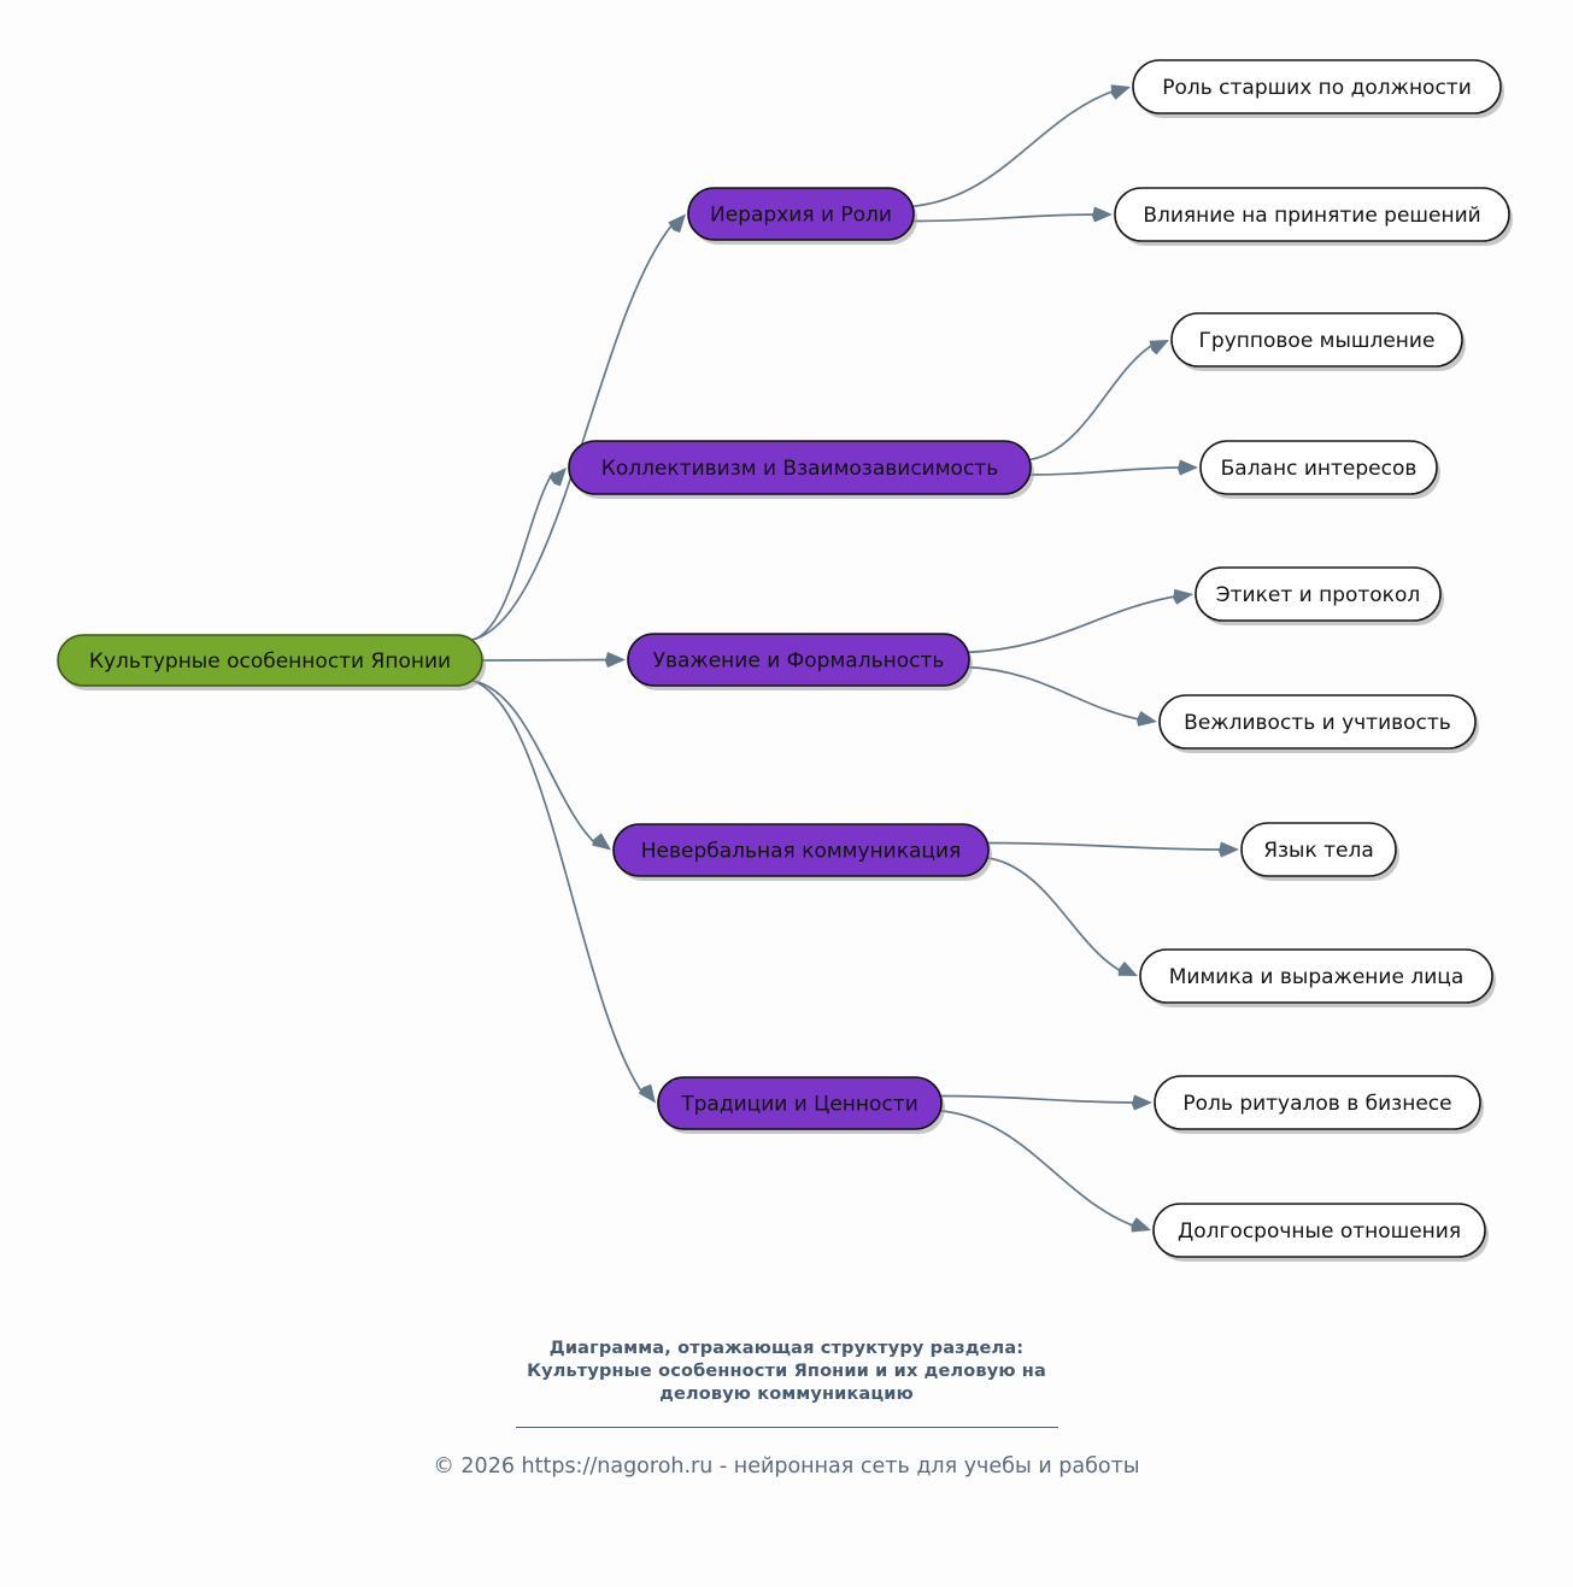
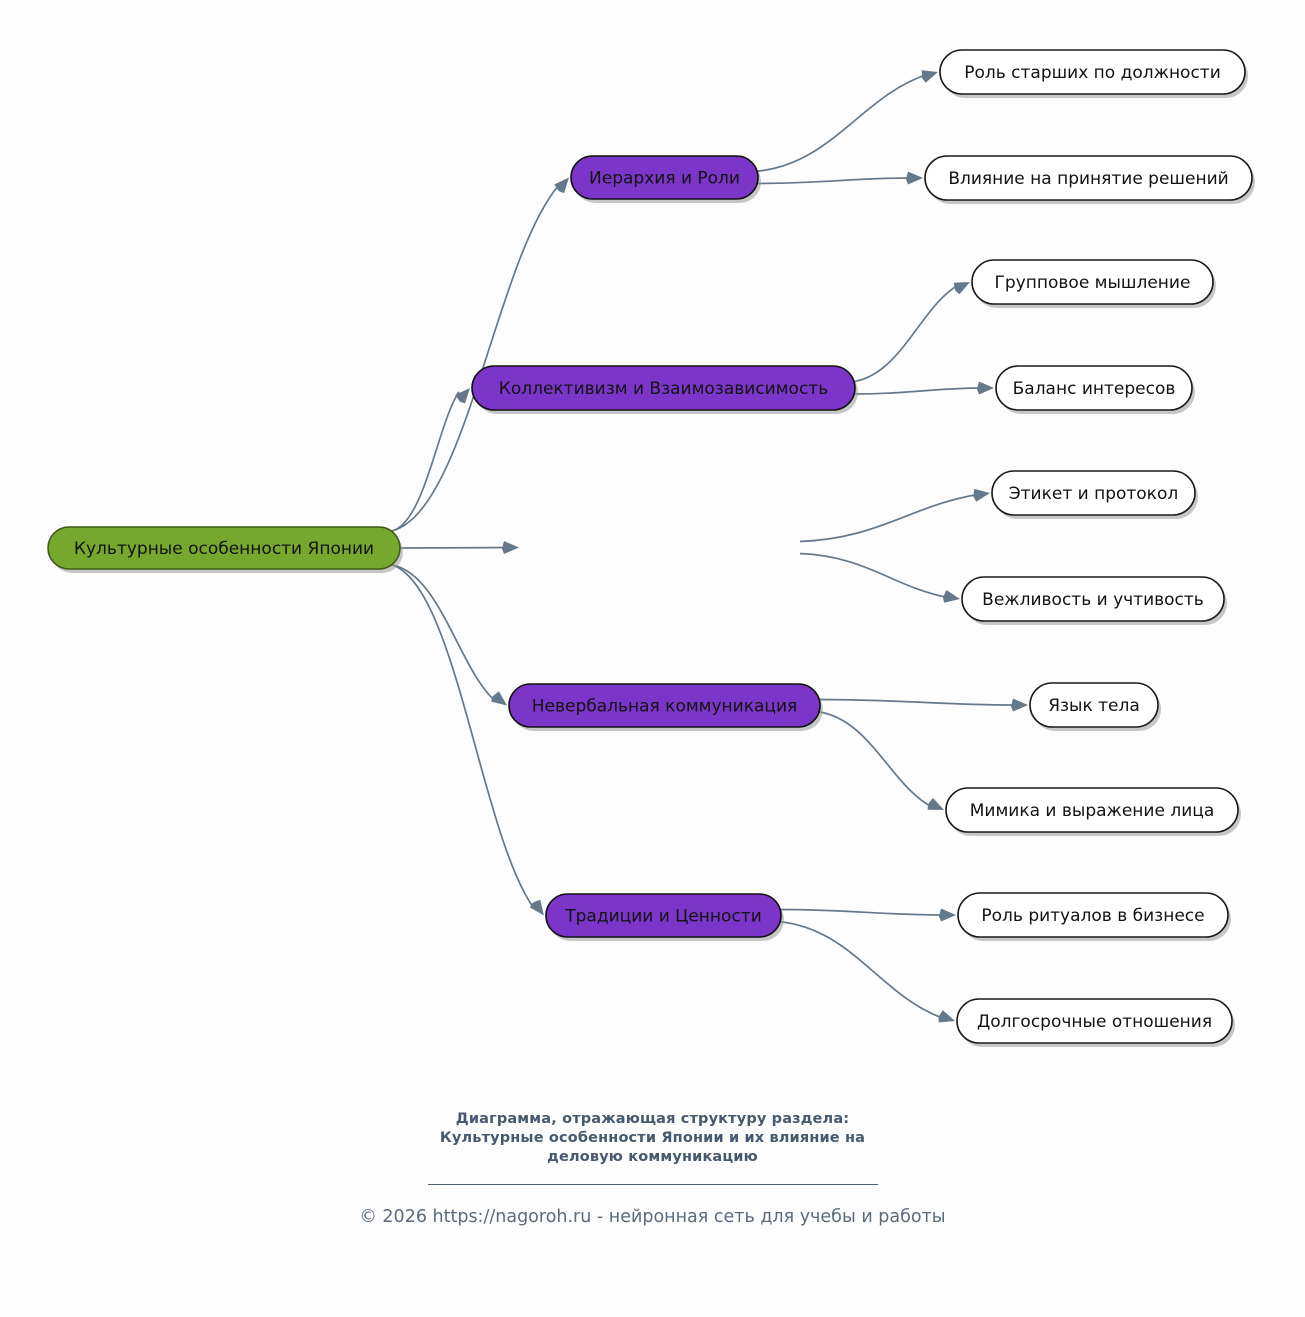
  Культурные особенности Японии
  Иерархия и Роли
  Роль старших по должности
  Влияние на принятие решений
  Коллективизм и Взаимозависимость
  Групповое мышление
  Баланс интересов
- Уважение и Формальность
  Этикет и протокол
  Вежливость и учтивость
  Невербальная коммуникация
  Язык тела
  Мимика и выражение лица
  Традиции и Ценности
  Роль ритуалов в бизнесе
  Долгосрочные отношения
  Диаграмма, отражающая структуру раздела:
- Культурные особенности Японии и их деловую на
+ Культурные особенности Японии и их влияние на
  деловую коммуникацию
  © 2026 https://nagoroh.ru - нейронная сеть для учебы и работы
